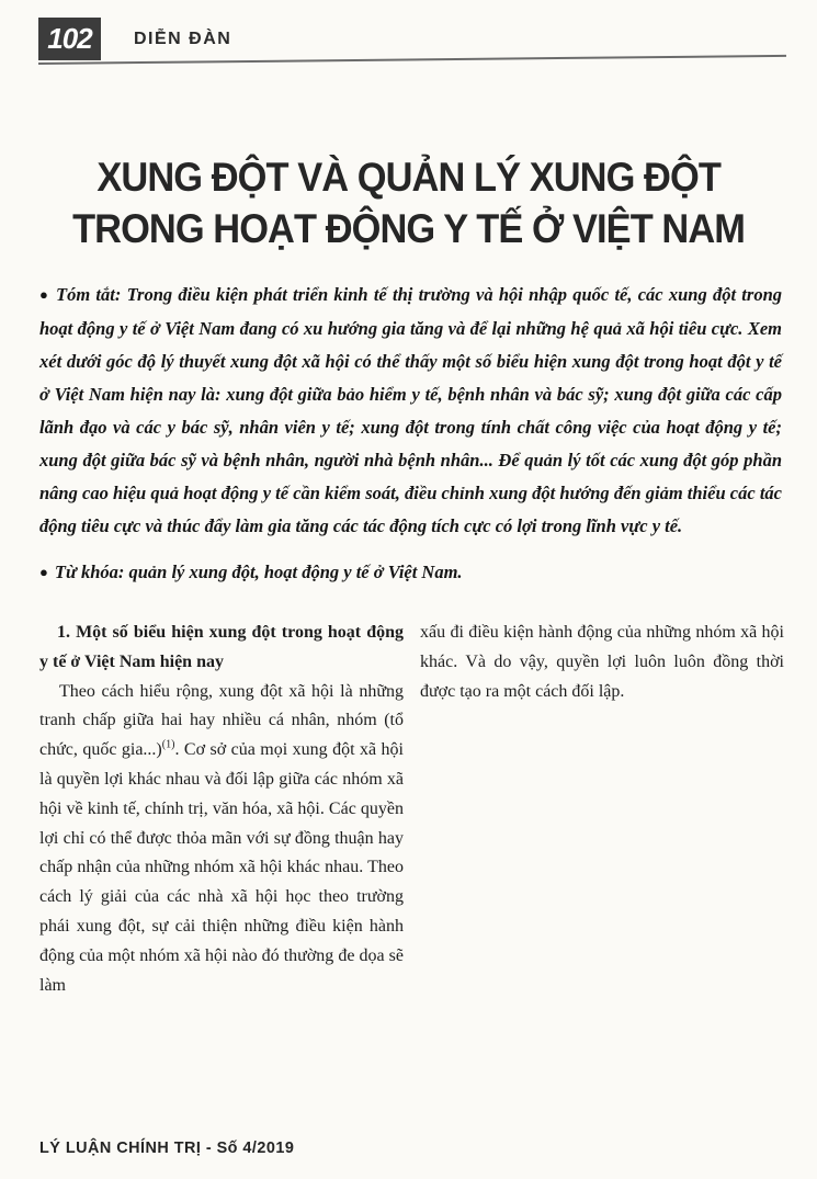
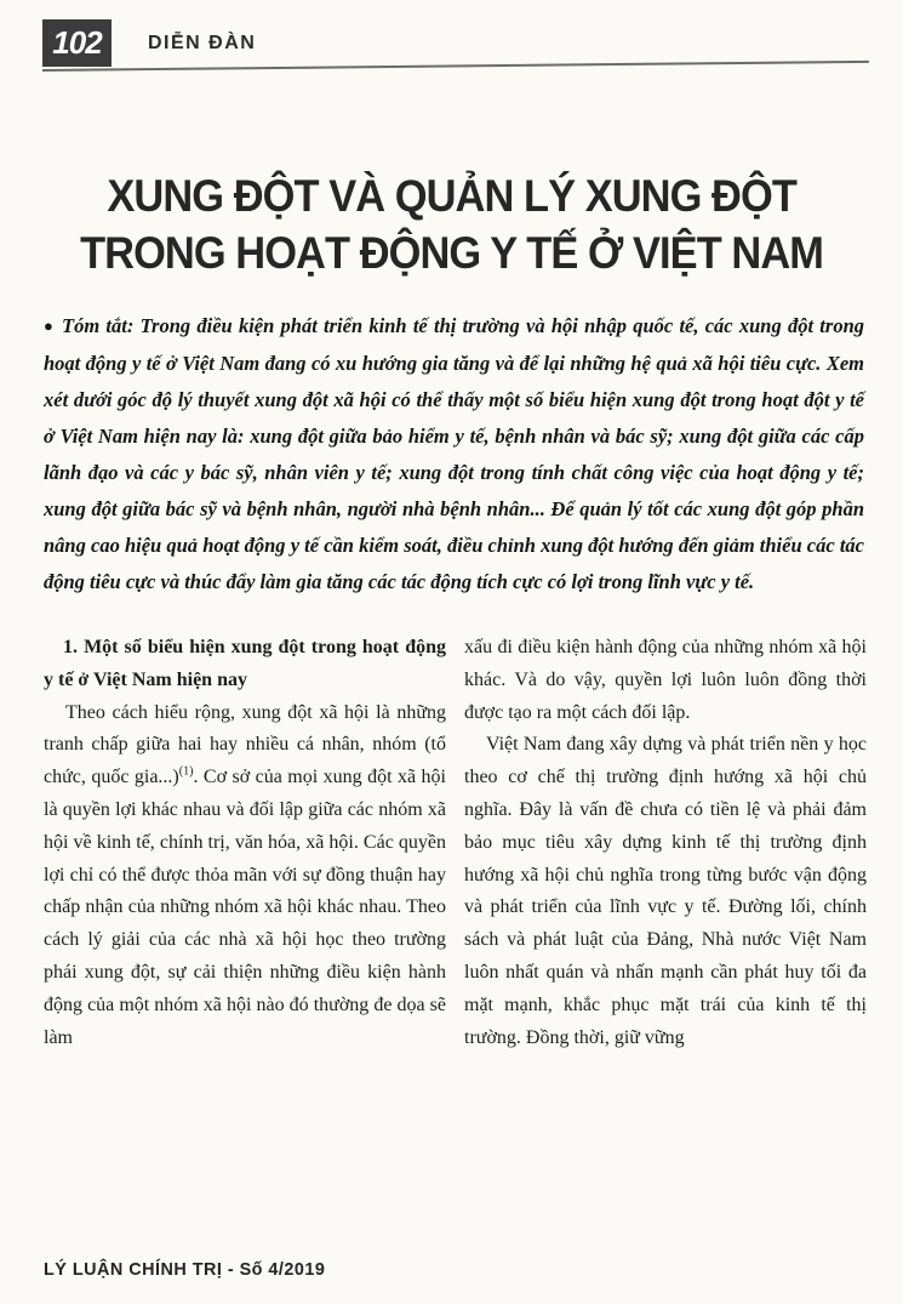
  102
  DIỄN ĐÀN
  XUNG ĐỘT VÀ QUẢN LÝ XUNG ĐỘT
  TRONG HOẠT ĐỘNG Y TẾ Ở VIỆT NAM
  ● Tóm tắt: Trong điều kiện phát triển kinh tế thị trường và hội nhập quốc tế, các xung đột trong hoạt động y tế ở Việt Nam đang có xu hướng gia tăng và để lại những hệ quả xã hội tiêu cực. Xem xét dưới góc độ lý thuyết xung đột xã hội có thể thấy một số biểu hiện xung đột trong hoạt đột y tế ở Việt Nam hiện nay là: xung đột giữa bảo hiểm y tế, bệnh nhân và bác sỹ; xung đột giữa các cấp lãnh đạo và các y bác sỹ, nhân viên y tế; xung đột trong tính chất công việc của hoạt động y tế; xung đột giữa bác sỹ và bệnh nhân, người nhà bệnh nhân... Để quản lý tốt các xung đột góp phần nâng cao hiệu quả hoạt động y tế cần kiểm soát, điều chỉnh xung đột hướng đến giảm thiểu các tác động tiêu cực và thúc đẩy làm gia tăng các tác động tích cực có lợi trong lĩnh vực y tế.
- ● Từ khóa: quản lý xung đột, hoạt động y tế ở Việt Nam.
  1. Một số biểu hiện xung đột trong hoạt động y tế ở Việt Nam hiện nay
  Theo cách hiểu rộng, xung đột xã hội là những tranh chấp giữa hai hay nhiều cá nhân, nhóm (tổ chức, quốc gia...)(1). Cơ sở của mọi xung đột xã hội là quyền lợi khác nhau và đối lập giữa các nhóm xã hội về kinh tế, chính trị, văn hóa, xã hội. Các quyền lợi chỉ có thể được thỏa mãn với sự đồng thuận hay chấp nhận của những nhóm xã hội khác nhau. Theo cách lý giải của các nhà xã hội học theo trường phái xung đột, sự cải thiện những điều kiện hành động của một nhóm xã hội nào đó thường đe dọa sẽ làm
  xấu đi điều kiện hành động của những nhóm xã hội khác. Và do vậy, quyền lợi luôn luôn đồng thời được tạo ra một cách đối lập.
+ Việt Nam đang xây dựng và phát triển nền y học theo cơ chế thị trường định hướng xã hội chủ nghĩa. Đây là vấn đề chưa có tiền lệ và phải đảm bảo mục tiêu xây dựng kinh tế thị trường định hướng xã hội chủ nghĩa trong từng bước vận động và phát triển của lĩnh vực y tế. Đường lối, chính sách và phát luật của Đảng, Nhà nước Việt Nam luôn nhất quán và nhấn mạnh cần phát huy tối đa mặt mạnh, khắc phục mặt trái của kinh tế thị trường. Đồng thời, giữ vững
  LÝ LUẬN CHÍNH TRỊ - Số 4/2019
